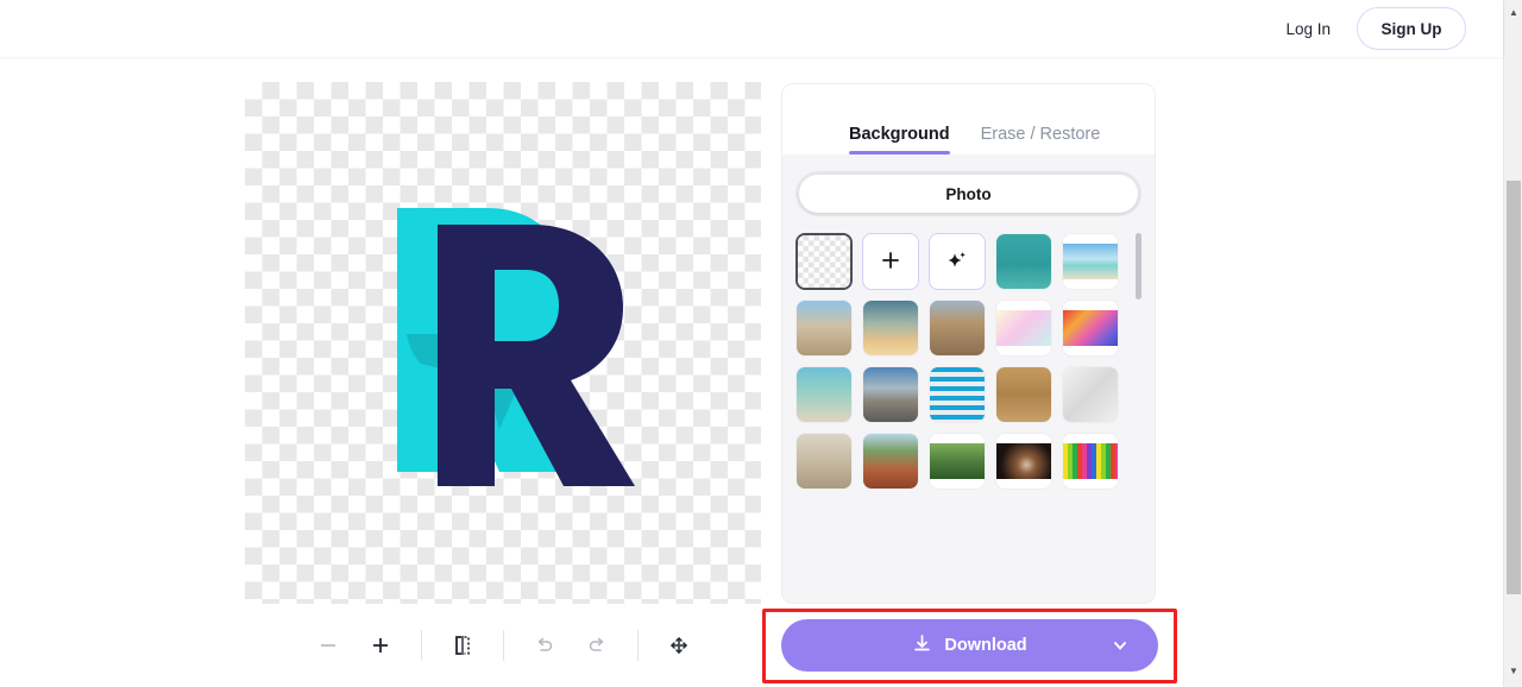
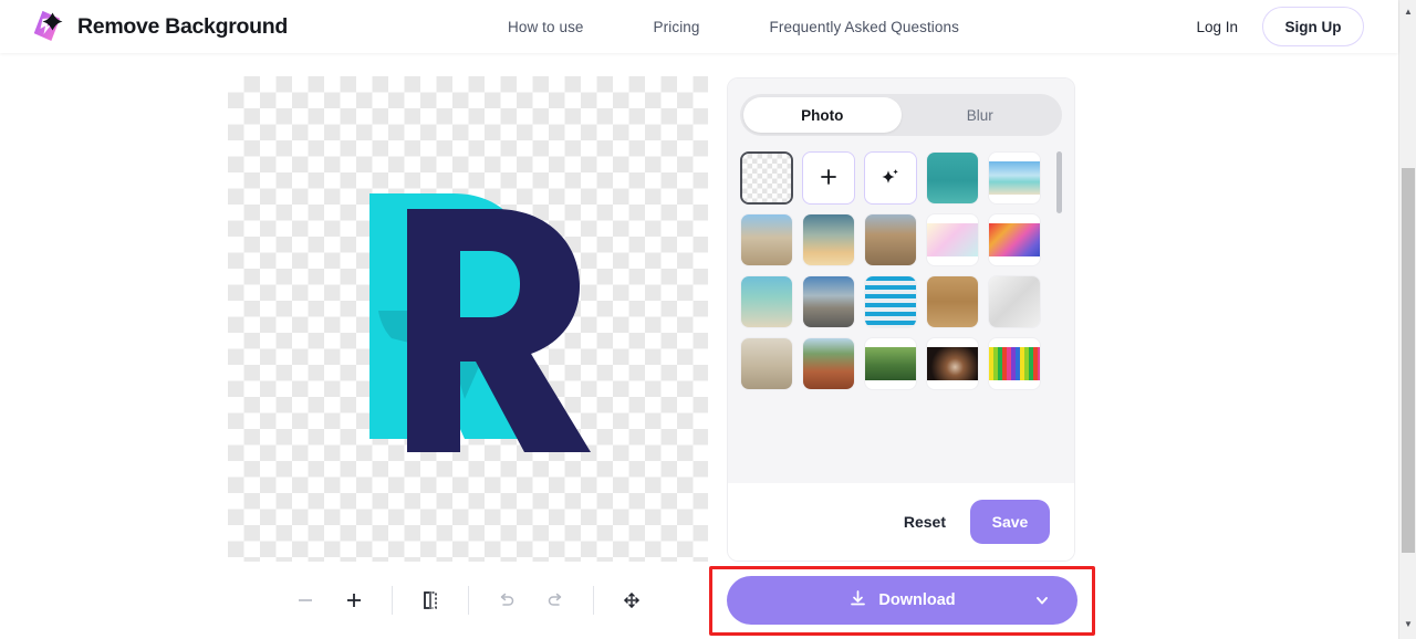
+ Remove Background
+ How to use
+ Pricing
+ Frequently Asked Questions
  Log In
  Sign Up
- Background
- Erase / Restore
  Photo
+ Blur
+ Reset
+ Save
  Download
  ▲
  ▼
